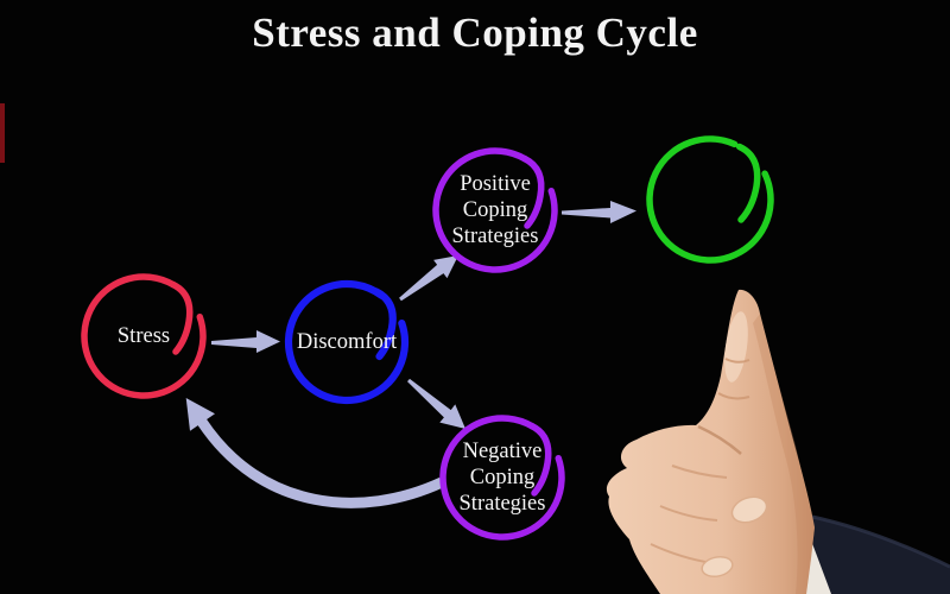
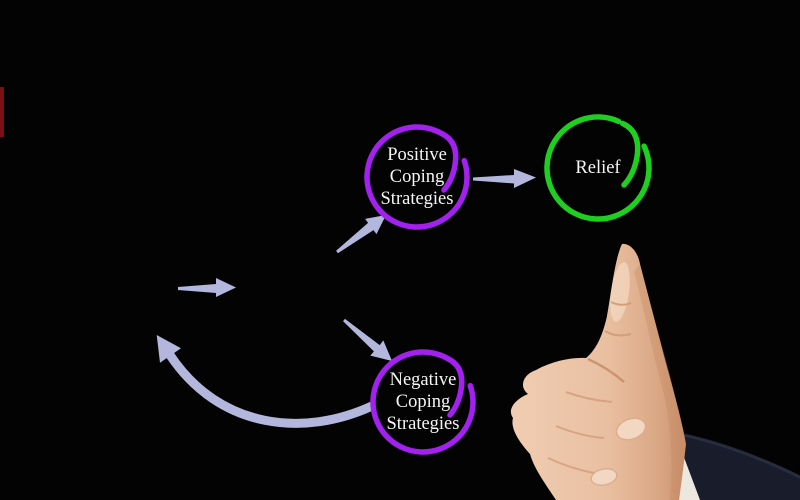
- Stress and Coping Cycle
- Stress
- Discomfort
  Positive
  Coping
  Strategies
+ Relief
  Negative
  Coping
  Strategies
